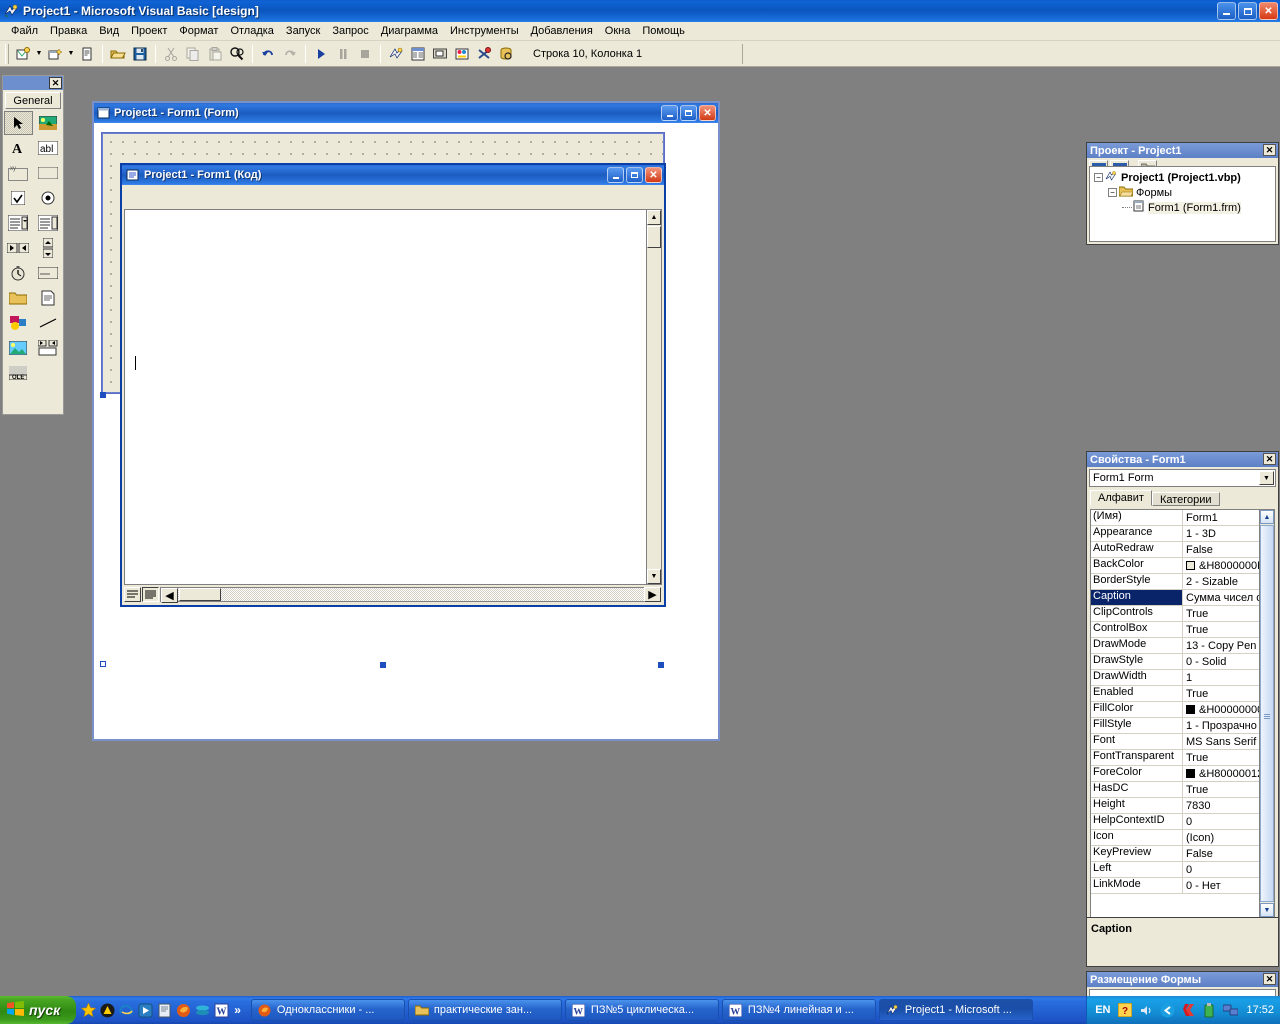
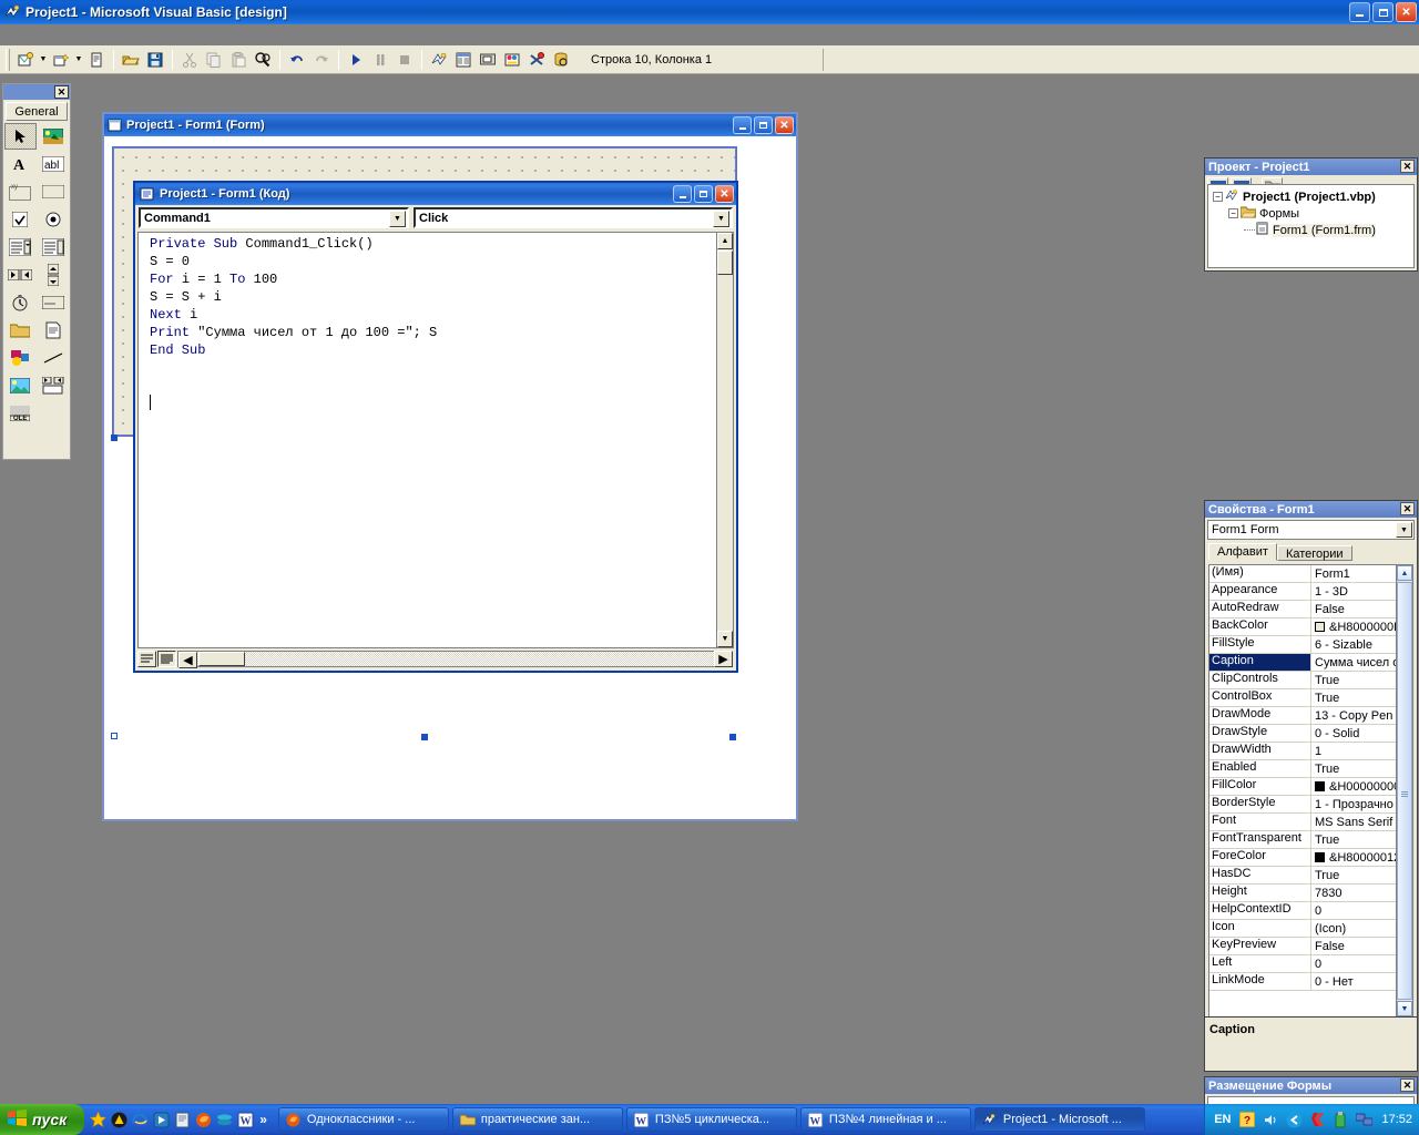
  Project1 - Microsoft Visual Basic [design]
  ✕
- Файл
- Правка
- Вид
- Проект
- Формат
- Отладка
- Запуск
- Запрос
- Диаграмма
- Инструменты
- Добавления
- Окна
- Помощь
  Строка 10, Колонка 1
  ✕
  General
  A
  abl
  Project1 - Form1 (Form)
  ✕
  Project1 - Form1 (Код)
  ✕
+ Command1
+ Click
+ Private Sub Command1_Click()
+ S = 0
+ For i = 1 To 100
+ S = S + i
+ Next i
+ Print "Сумма чисел от 1 до 100 ="; S
+ End Sub
  ◀
  ▶
  Проект - Project1
  ✕
  −
  Project1 (Project1.vbp)
  −
  Формы
  Form1 (Form1.frm)
  Свойства - Form1
  ✕
  Form1 Form
  Алфавит
  Категории
  (Имя)
  Form1
  Appearance
  1 - 3D
  AutoRedraw
  False
  BackColor
  &H8000000
- BorderStyle
+ FillStyle
- 2 - Sizable
+ 6 - Sizable
  Caption
  Сумма чисел
  ClipControls
  True
  ControlBox
  True
  DrawMode
  13 - Copy Pen
  DrawStyle
  0 - Solid
  DrawWidth
  1
  Enabled
  True
  FillColor
  &H0000000
- FillStyle
+ BorderStyle
  1 - Прозрачно
  Font
  MS Sans Serif
  FontTransparent
  True
  ForeColor
  &H8000001
  HasDC
  True
  Height
  7830
  HelpContextID
  0
  Icon
  (Icon)
  KeyPreview
  False
  Left
  0
  LinkMode
  0 - Нет
  Caption
  Размещение Формы
  ✕
  пуск
  W
  »
  Одноклассники - ...
  практические зан...
  W
  ПЗ№5 циклическа...
  W
  ПЗ№4 линейная и ...
  Project1 - Microsoft ...
  EN
  ?
  17:52
